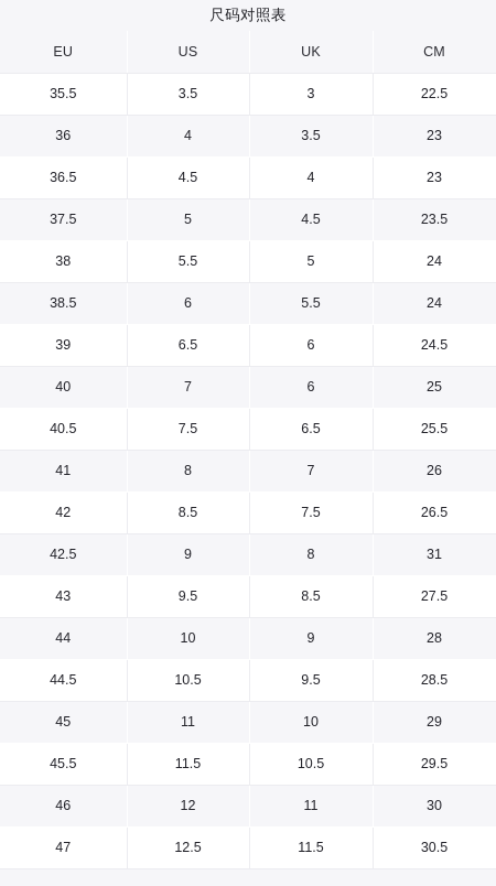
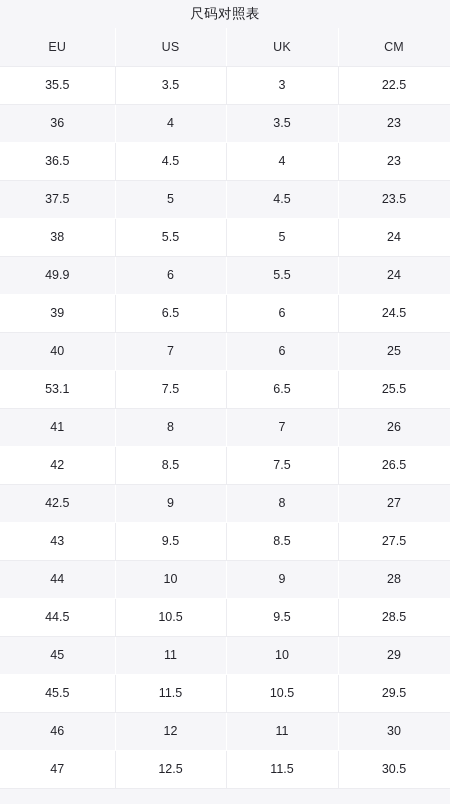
  尺码对照表
  EU	US	UK	CM
  35.5	3.5	3	22.5
  36	4	3.5	23
  36.5	4.5	4	23
  37.5	5	4.5	23.5
  38	5.5	5	24
- 38.5	6	5.5	24
+ 49.9	6	5.5	24
  39	6.5	6	24.5
  40	7	6	25
- 40.5	7.5	6.5	25.5
+ 53.1	7.5	6.5	25.5
  41	8	7	26
  42	8.5	7.5	26.5
- 42.5	9	8	31
+ 42.5	9	8	27
  43	9.5	8.5	27.5
  44	10	9	28
  44.5	10.5	9.5	28.5
  45	11	10	29
  45.5	11.5	10.5	29.5
  46	12	11	30
  47	12.5	11.5	30.5
